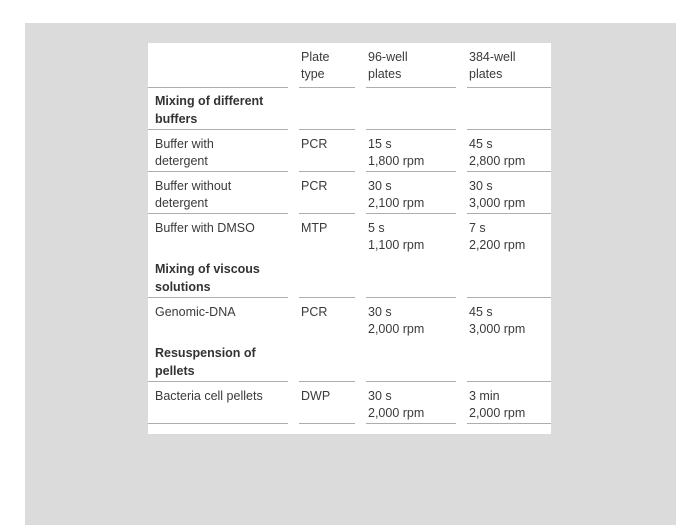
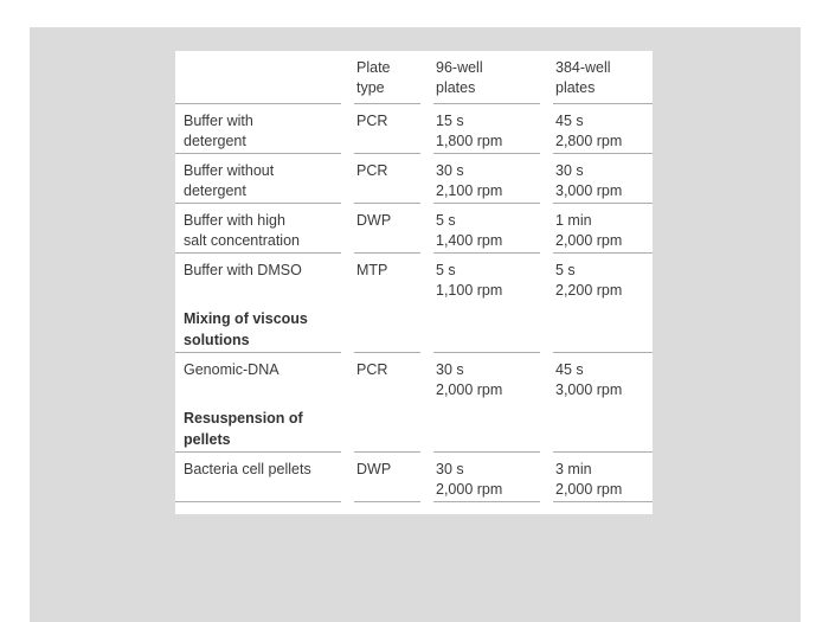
  	Plate type	96-well plates	384-well plates
- Mixing of different buffers
  Buffer with detergent	PCR	15 s 1,800 rpm	45 s 2,800 rpm
  Buffer without detergent	PCR	30 s 2,100 rpm	30 s 3,000 rpm
+ Buffer with high salt concentration	DWP	5 s 1,400 rpm	1 min 2,000 rpm
- Buffer with DMSO	MTP	5 s 1,100 rpm	7 s 2,200 rpm
+ Buffer with DMSO	MTP	5 s 1,100 rpm	5 s 2,200 rpm
  Mixing of viscous solutions
  Genomic-DNA	PCR	30 s 2,000 rpm	45 s 3,000 rpm
  Resuspension of pellets
  Bacteria cell pellets	DWP	30 s 2,000 rpm	3 min 2,000 rpm
